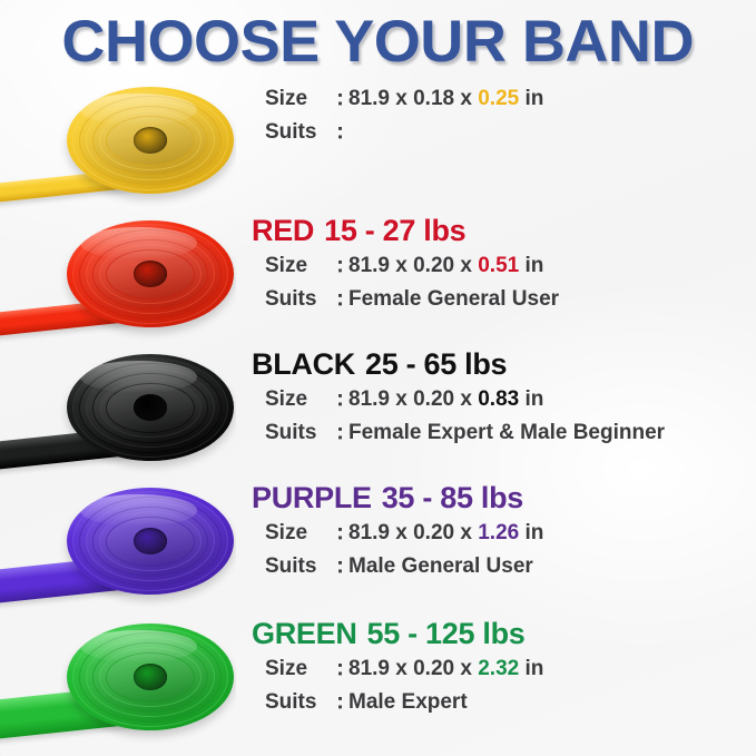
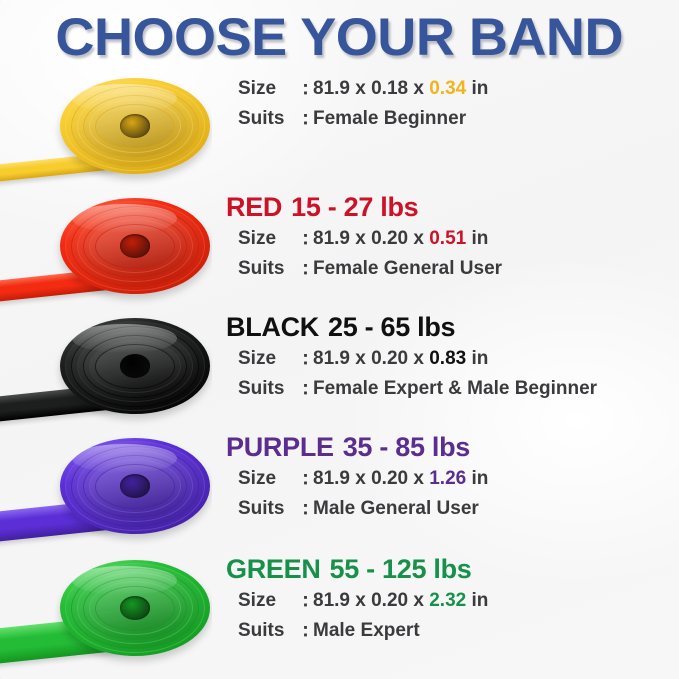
  CHOOSE YOUR BAND
  Size
  ：
  81.9 x 0.18 x
- 0.25
+ 0.34
  in
  Suits
  ：
+ Female Beginner
  RED 15 - 27 lbs
  Size
  ：
  81.9 x 0.20 x
  0.51
  in
  Suits
  ：
  Female General User
  BLACK 25 - 65 lbs
  Size
  ：
  81.9 x 0.20 x
  0.83
  in
  Suits
  ：
  Female Expert & Male Beginner
  PURPLE 35 - 85 lbs
  Size
  ：
  81.9 x 0.20 x
  1.26
  in
  Suits
  ：
  Male General User
  GREEN 55 - 125 lbs
  Size
  ：
  81.9 x 0.20 x
  2.32
  in
  Suits
  ：
  Male Expert
